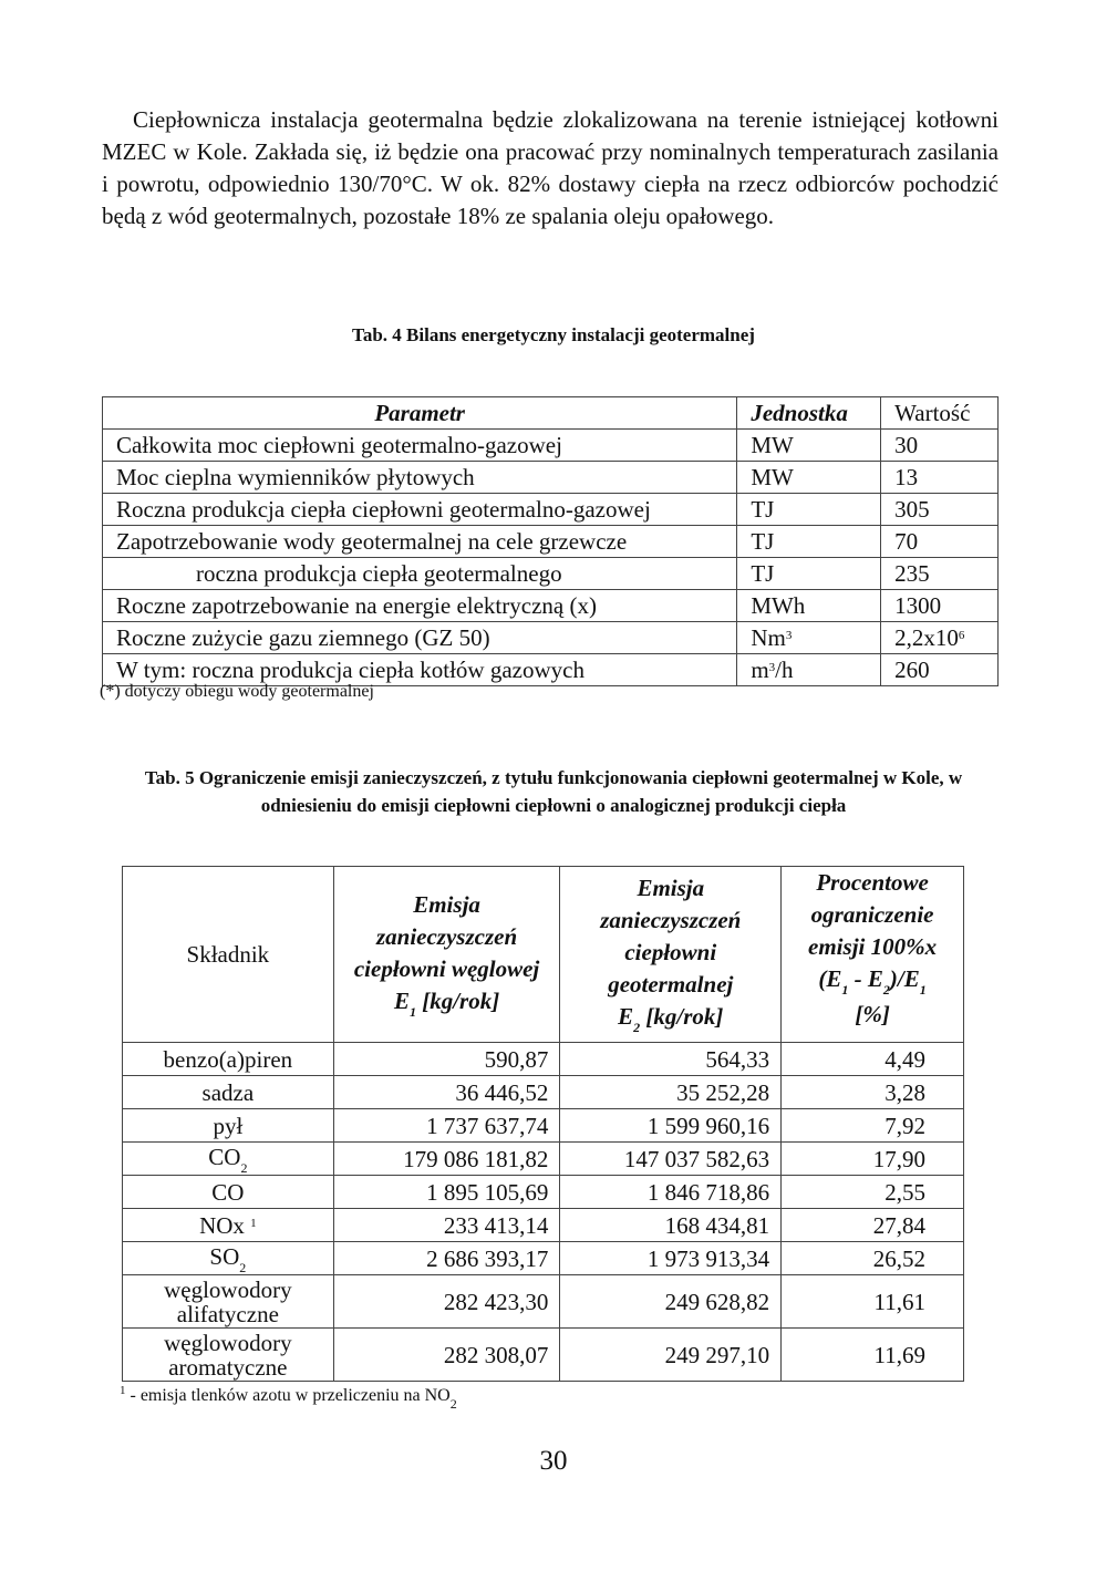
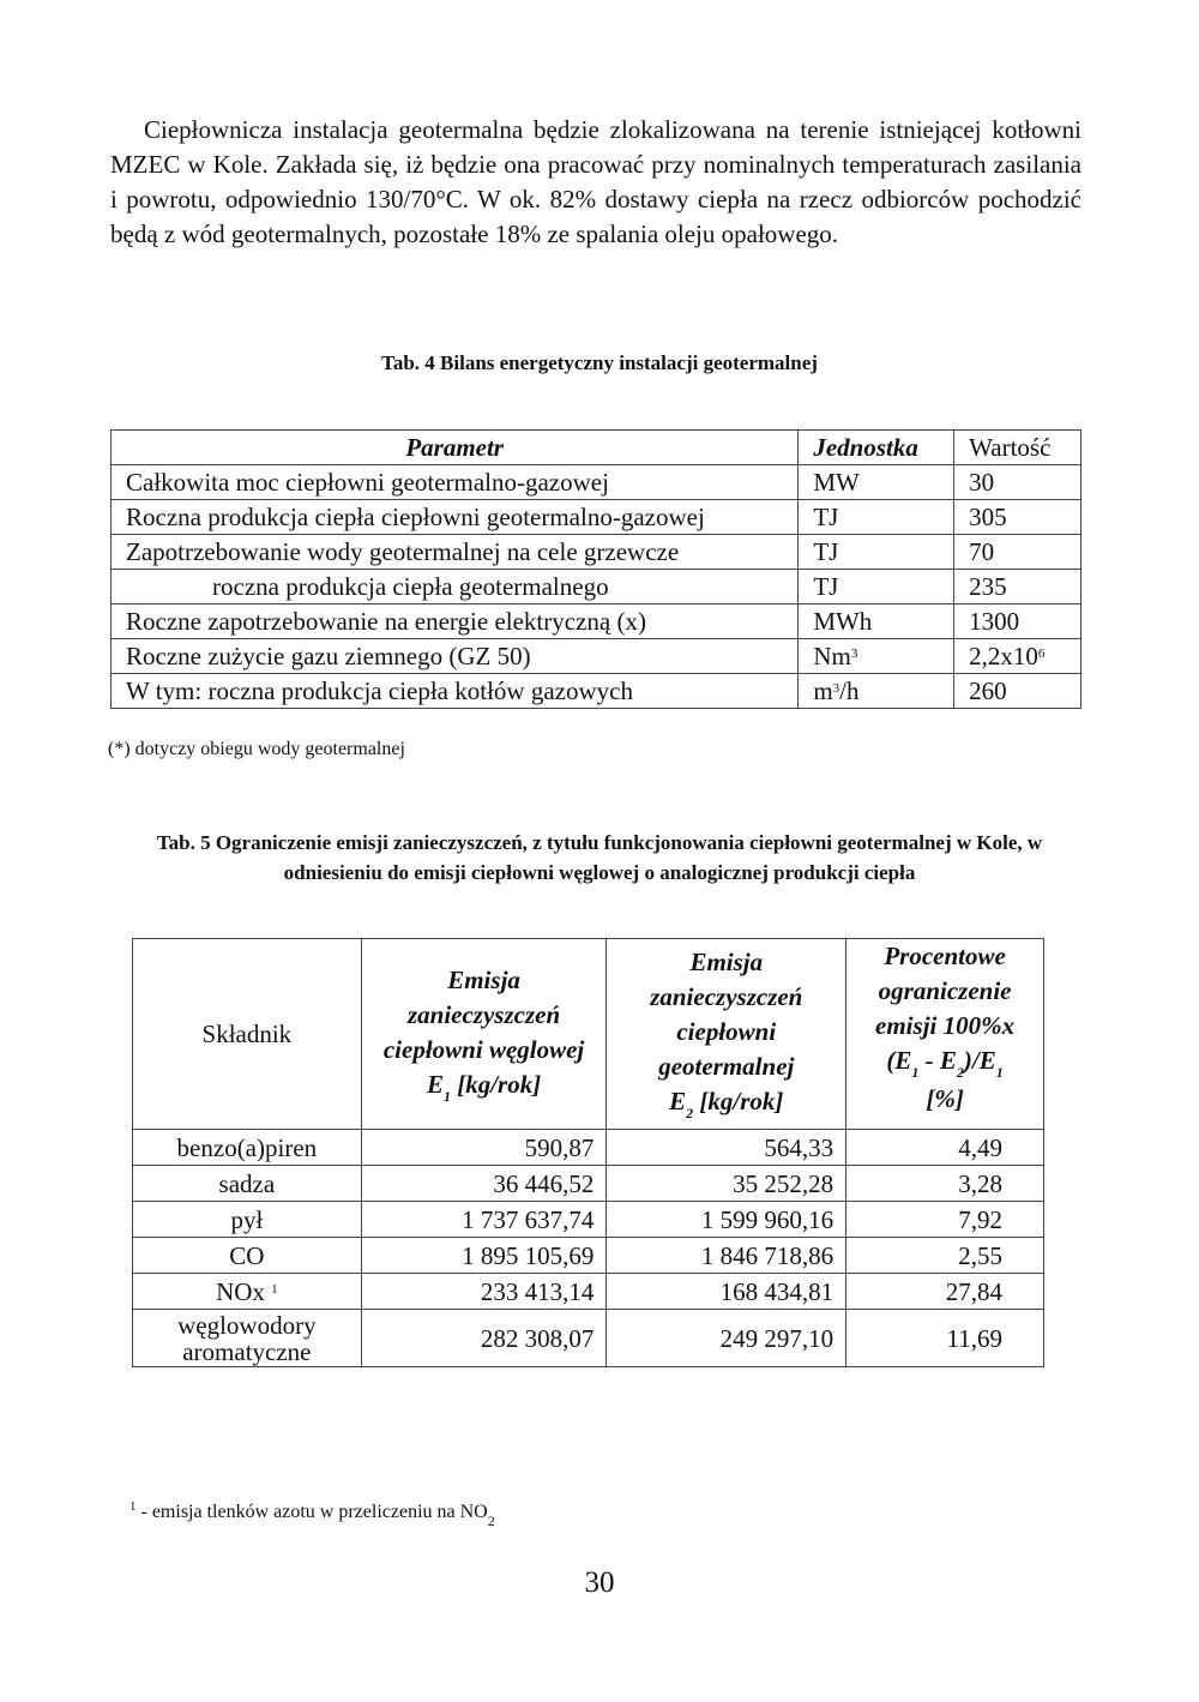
  Ciepłownicza instalacja geotermalna będzie zlokalizowana na terenie istniejącej kotłowni MZEC w Kole. Zakłada się, iż będzie ona pracować przy nominalnych temperaturach zasilania i powrotu, odpowiednio 130/70°C. W ok. 82% dostawy ciepła na rzecz odbiorców pochodzić będą z wód geotermalnych, pozostałe 18% ze spalania oleju opałowego.
  Tab. 4 Bilans energetyczny instalacji geotermalnej
  Parametr	Jednostka	Wartość
  Całkowita moc ciepłowni geotermalno-gazowej	MW	30
- Moc cieplna wymienników płytowych	MW	13
  Roczna produkcja ciepła ciepłowni geotermalno-gazowej	TJ	305
  Zapotrzebowanie wody geotermalnej na cele grzewcze	TJ	70
  roczna produkcja ciepła geotermalnego	TJ	235
  Roczne zapotrzebowanie na energie elektryczną (x)	MWh	1300
  Roczne zużycie gazu ziemnego (GZ 50)	Nm3	2,2x106
  W tym: roczna produkcja ciepła kotłów gazowych	m3/h	260
  (*) dotyczy obiegu wody geotermalnej
- Tab. 5 Ograniczenie emisji zanieczyszczeń, z tytułu funkcjonowania ciepłowni geotermalnej w Kole, w odniesieniu do emisji ciepłowni ciepłowni o analogicznej produkcji ciepła
+ Tab. 5 Ograniczenie emisji zanieczyszczeń, z tytułu funkcjonowania ciepłowni geotermalnej w Kole, w odniesieniu do emisji ciepłowni węglowej o analogicznej produkcji ciepła
  Składnik	Emisja zanieczyszczeń ciepłowni węglowejE1 [kg/rok]	Emisja zanieczyszczeń ciepłowni geotermalnejE2 [kg/rok]	Procentowe ograniczenie emisji 100%x(E1 - E2)/E1[%]
  benzo(a)piren	590,87	564,33	4,49
  sadza	36 446,52	35 252,28	3,28
  pył	1 737 637,74	1 599 960,16	7,92
- CO2	179 086 181,82	147 037 582,63	17,90
  CO	1 895 105,69	1 846 718,86	2,55
  NOx 1	233 413,14	168 434,81	27,84
- SO2	2 686 393,17	1 973 913,34	26,52
- węglowodory alifatyczne	282 423,30	249 628,82	11,61
  węglowodory aromatyczne	282 308,07	249 297,10	11,69
  1 - emisja tlenków azotu w przeliczeniu na NO2
  30
